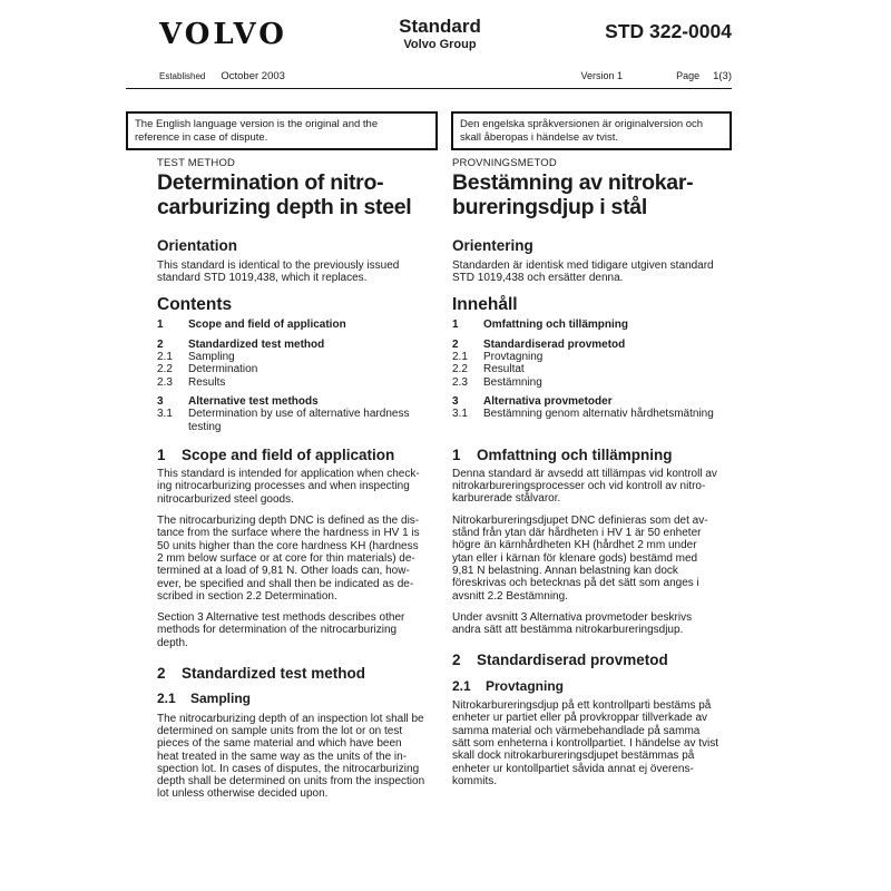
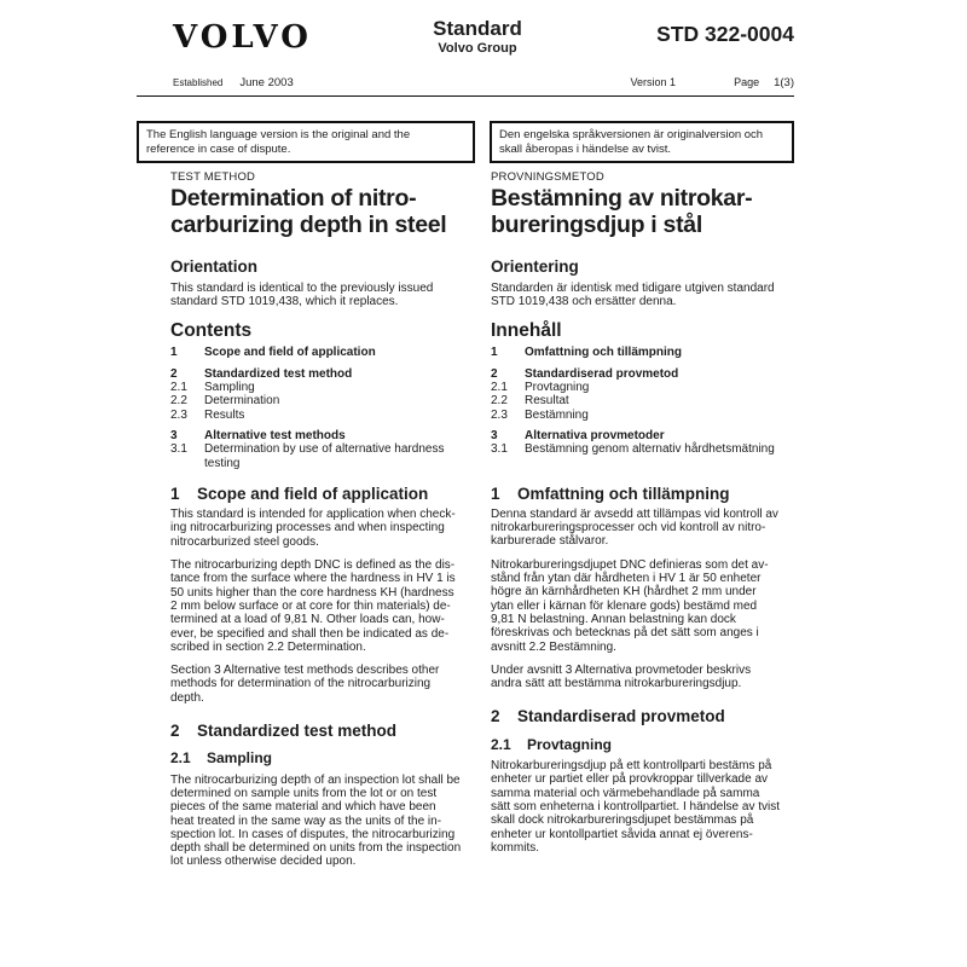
  VOLVO
  Standard
  Volvo Group
  STD 322-0004
  Established
- October 2003
+ June 2003
  Version 1
  Page
  1(3)
  The English language version is the original and the
  reference in case of dispute.
  Den engelska språkversionen är originalversion och
  skall åberopas i händelse av tvist.
  TEST METHOD
  Determination of nitro-
  carburizing depth in steel
  Orientation
  This standard is identical to the previously issued
  standard STD 1019,438, which it replaces.
  Contents
  1
  Scope and field of application
  2
  Standardized test method
  2.1
  Sampling
  2.2
  Determination
  2.3
  Results
  3
  Alternative test methods
  3.1
  Determination by use of alternative hardness
  testing
  1
  Scope and field of application
  This standard is intended for application when check-
  ing nitrocarburizing processes and when inspecting
  nitrocarburized steel goods.
  The nitrocarburizing depth DNC is defined as the dis-
  tance from the surface where the hardness in HV 1 is
  50 units higher than the core hardness KH (hardness
  2 mm below surface or at core for thin materials) de-
  termined at a load of 9,81 N. Other loads can, how-
  ever, be specified and shall then be indicated as de-
  scribed in section 2.2 Determination.
  Section 3 Alternative test methods describes other
  methods for determination of the nitrocarburizing
  depth.
  2
  Standardized test method
  2.1
  Sampling
  The nitrocarburizing depth of an inspection lot shall be
  determined on sample units from the lot or on test
  pieces of the same material and which have been
  heat treated in the same way as the units of the in-
  spection lot. In cases of disputes, the nitrocarburizing
  depth shall be determined on units from the inspection
  lot unless otherwise decided upon.
  PROVNINGSMETOD
  Bestämning av nitrokar-
  bureringsdjup i stål
  Orientering
  Standarden är identisk med tidigare utgiven standard
  STD 1019,438 och ersätter denna.
  Innehåll
  1
  Omfattning och tillämpning
  2
  Standardiserad provmetod
  2.1
  Provtagning
  2.2
  Resultat
  2.3
  Bestämning
  3
  Alternativa provmetoder
  3.1
  Bestämning genom alternativ hårdhetsmätning
  1
  Omfattning och tillämpning
  Denna standard är avsedd att tillämpas vid kontroll av
  nitrokarbureringsprocesser och vid kontroll av nitro-
  karburerade stålvaror.
  Nitrokarbureringsdjupet DNC definieras som det av-
  stånd från ytan där hårdheten i HV 1 är 50 enheter
  högre än kärnhårdheten KH (hårdhet 2 mm under
  ytan eller i kärnan för klenare gods) bestämd med
  9,81 N belastning. Annan belastning kan dock
  föreskrivas och betecknas på det sätt som anges i
  avsnitt 2.2 Bestämning.
  Under avsnitt 3 Alternativa provmetoder beskrivs
  andra sätt att bestämma nitrokarbureringsdjup.
  2
  Standardiserad provmetod
  2.1
  Provtagning
  Nitrokarbureringsdjup på ett kontrollparti bestäms på
  enheter ur partiet eller på provkroppar tillverkade av
  samma material och värmebehandlade på samma
  sätt som enheterna i kontrollpartiet. I händelse av tvist
  skall dock nitrokarbureringsdjupet bestämmas på
  enheter ur kontollpartiet såvida annat ej överens-
  kommits.
